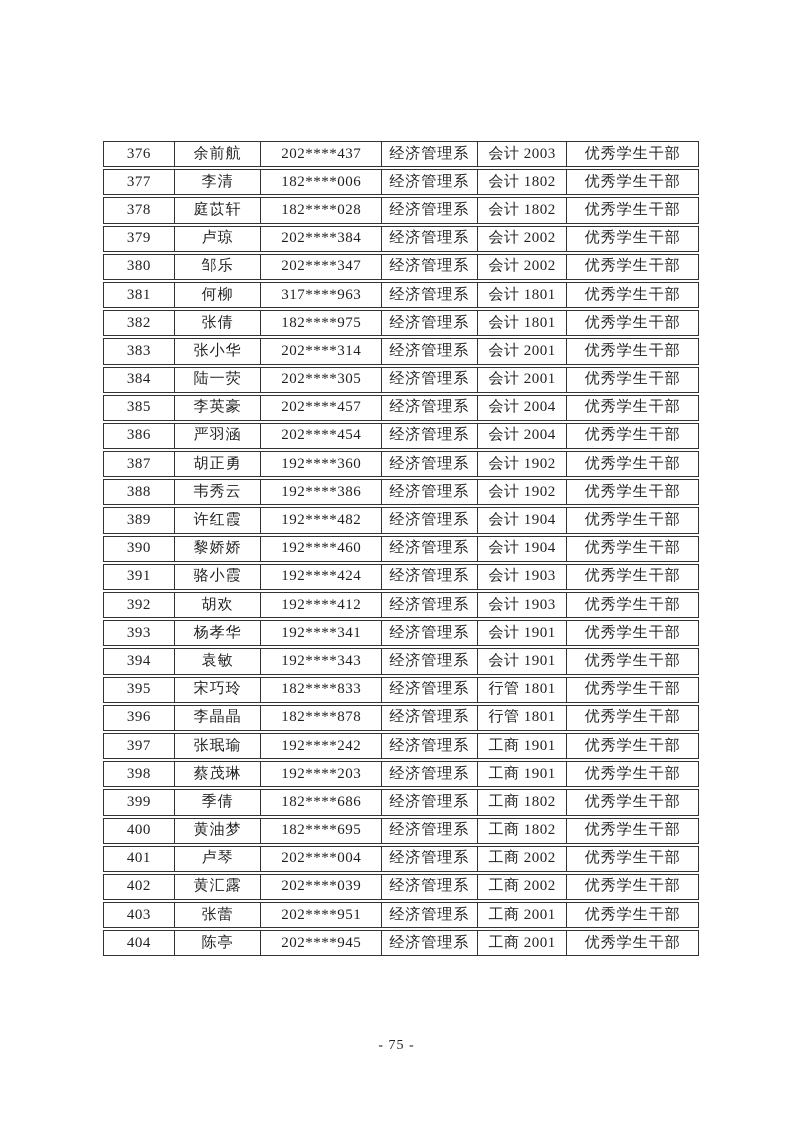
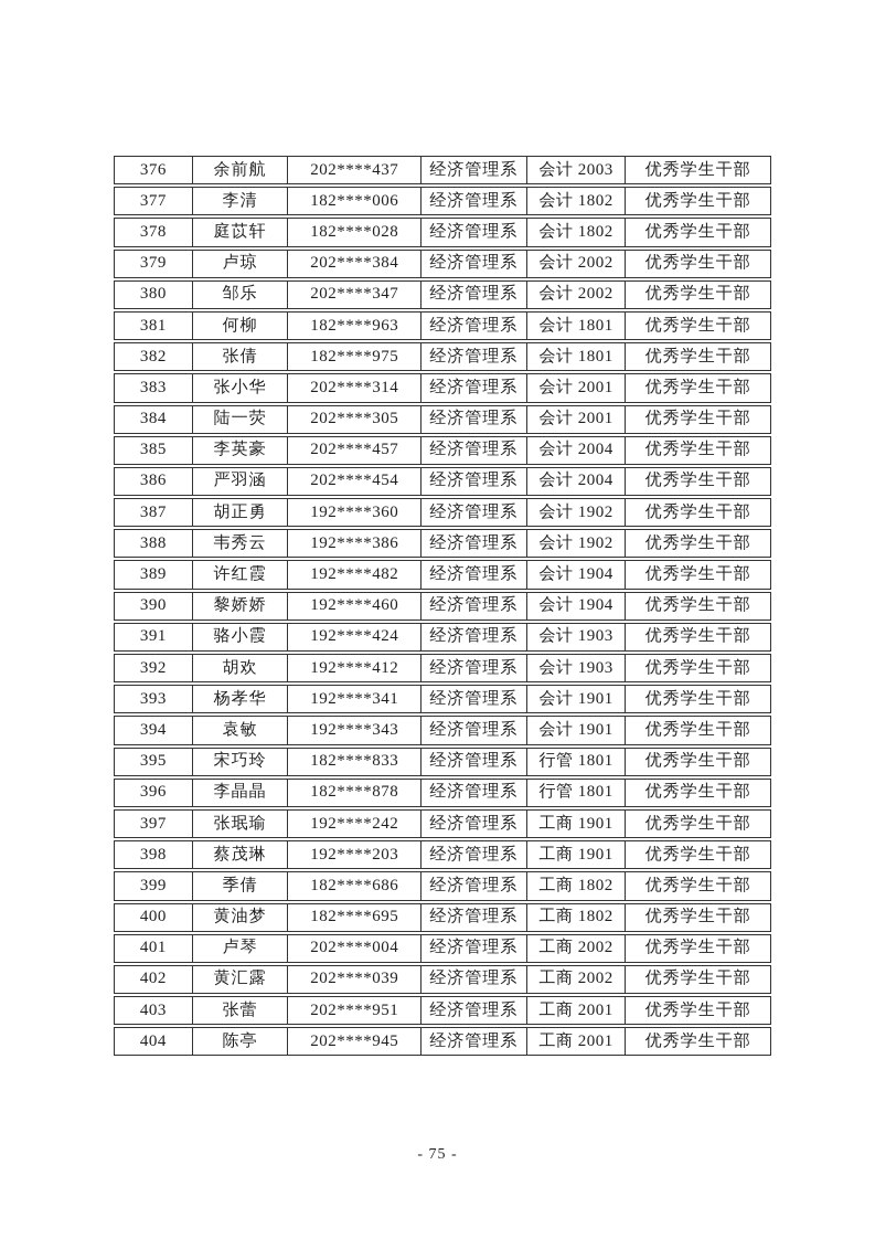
  376
  余前航
  202****437
  经济管理系
  会计 2003
  优秀学生干部
  377
  李清
  182****006
  经济管理系
  会计 1802
  优秀学生干部
  378
  庭苡轩
  182****028
  经济管理系
  会计 1802
  优秀学生干部
  379
  卢琼
  202****384
  经济管理系
  会计 2002
  优秀学生干部
  380
  邹乐
  202****347
  经济管理系
  会计 2002
  优秀学生干部
  381
  何柳
- 317****963
+ 182****963
  经济管理系
  会计 1801
  优秀学生干部
  382
  张倩
  182****975
  经济管理系
  会计 1801
  优秀学生干部
  383
  张小华
  202****314
  经济管理系
  会计 2001
  优秀学生干部
  384
  陆一荧
  202****305
  经济管理系
  会计 2001
  优秀学生干部
  385
  李英豪
  202****457
  经济管理系
  会计 2004
  优秀学生干部
  386
  严羽涵
  202****454
  经济管理系
  会计 2004
  优秀学生干部
  387
  胡正勇
  192****360
  经济管理系
  会计 1902
  优秀学生干部
  388
  韦秀云
  192****386
  经济管理系
  会计 1902
  优秀学生干部
  389
  许红霞
  192****482
  经济管理系
  会计 1904
  优秀学生干部
  390
  黎娇娇
  192****460
  经济管理系
  会计 1904
  优秀学生干部
  391
  骆小霞
  192****424
  经济管理系
  会计 1903
  优秀学生干部
  392
  胡欢
  192****412
  经济管理系
  会计 1903
  优秀学生干部
  393
  杨孝华
  192****341
  经济管理系
  会计 1901
  优秀学生干部
  394
  袁敏
  192****343
  经济管理系
  会计 1901
  优秀学生干部
  395
  宋巧玲
  182****833
  经济管理系
  行管 1801
  优秀学生干部
  396
  李晶晶
  182****878
  经济管理系
  行管 1801
  优秀学生干部
  397
  张珉瑜
  192****242
  经济管理系
  工商 1901
  优秀学生干部
  398
  蔡茂琳
  192****203
  经济管理系
  工商 1901
  优秀学生干部
  399
  季倩
  182****686
  经济管理系
  工商 1802
  优秀学生干部
  400
  黄油梦
  182****695
  经济管理系
  工商 1802
  优秀学生干部
  401
  卢琴
  202****004
  经济管理系
  工商 2002
  优秀学生干部
  402
  黄汇露
  202****039
  经济管理系
  工商 2002
  优秀学生干部
  403
  张蕾
  202****951
  经济管理系
  工商 2001
  优秀学生干部
  404
  陈亭
  202****945
  经济管理系
  工商 2001
  优秀学生干部
  - 75 -
